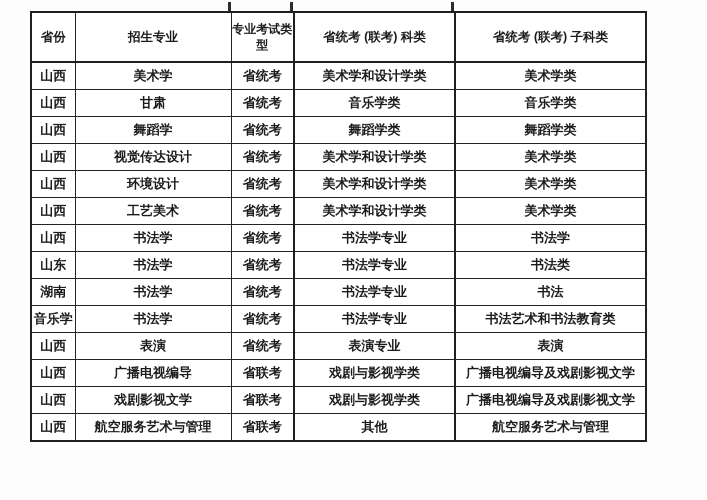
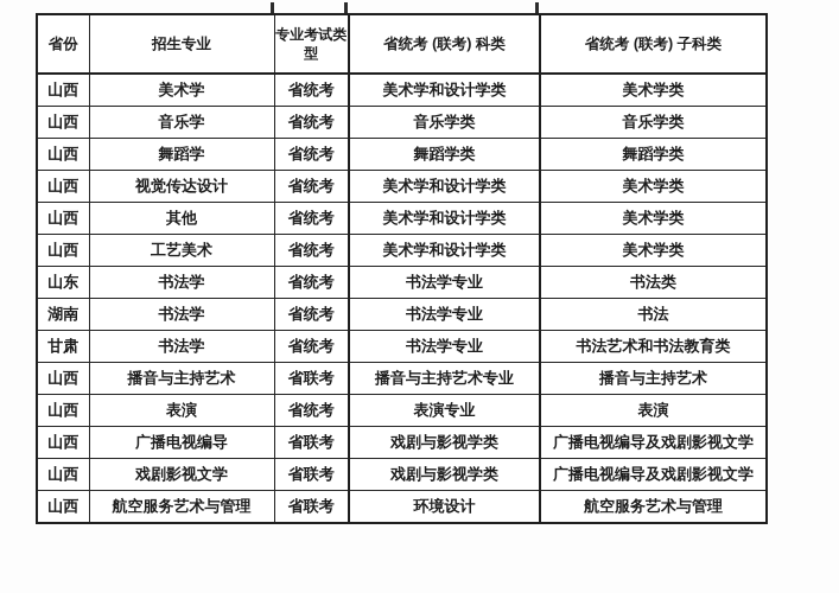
  省份	招生专业	专业考试类型	省统考 (联考) 科类	省统考 (联考) 子科类
  山西	美术学	省统考	美术学和设计学类	美术学类
- 山西	甘肃	省统考	音乐学类	音乐学类
+ 山西	音乐学	省统考	音乐学类	音乐学类
  山西	舞蹈学	省统考	舞蹈学类	舞蹈学类
  山西	视觉传达设计	省统考	美术学和设计学类	美术学类
- 山西	环境设计	省统考	美术学和设计学类	美术学类
+ 山西	其他	省统考	美术学和设计学类	美术学类
  山西	工艺美术	省统考	美术学和设计学类	美术学类
- 山西	书法学	省统考	书法学专业	书法学
  山东	书法学	省统考	书法学专业	书法类
  湖南	书法学	省统考	书法学专业	书法
- 音乐学	书法学	省统考	书法学专业	书法艺术和书法教育类
+ 甘肃	书法学	省统考	书法学专业	书法艺术和书法教育类
+ 山西	播音与主持艺术	省联考	播音与主持艺术专业	播音与主持艺术
  山西	表演	省统考	表演专业	表演
  山西	广播电视编导	省联考	戏剧与影视学类	广播电视编导及戏剧影视文学
  山西	戏剧影视文学	省联考	戏剧与影视学类	广播电视编导及戏剧影视文学
- 山西	航空服务艺术与管理	省联考	其他	航空服务艺术与管理
+ 山西	航空服务艺术与管理	省联考	环境设计	航空服务艺术与管理
